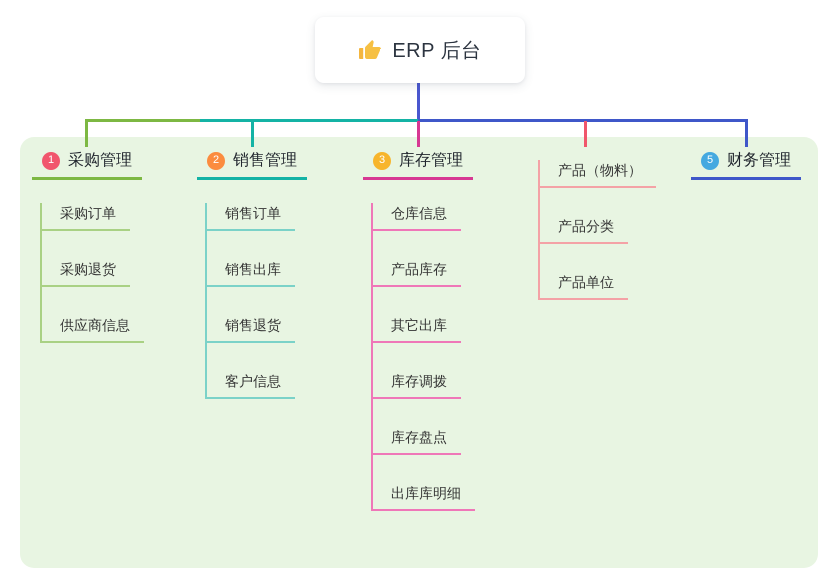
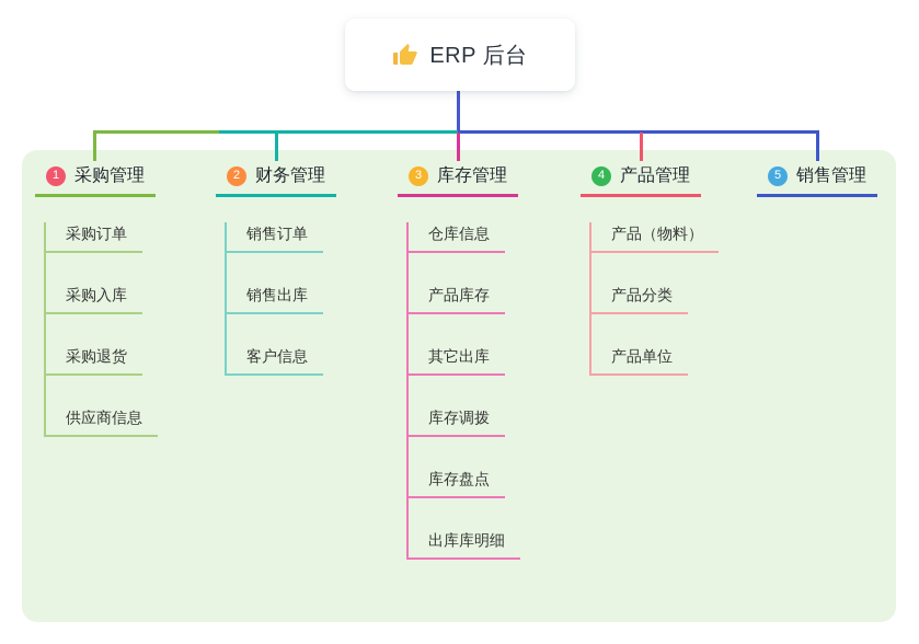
  ERP 后台
  1
  采购管理
  采购订单
+ 采购入库
  采购退货
  供应商信息
  2
- 销售管理
+ 财务管理
  销售订单
  销售出库
- 销售退货
  客户信息
  3
  库存管理
  仓库信息
  产品库存
  其它出库
  库存调拨
  库存盘点
  出库库明细
+ 4
+ 产品管理
  产品（物料）
  产品分类
  产品单位
  5
- 财务管理
+ 销售管理
